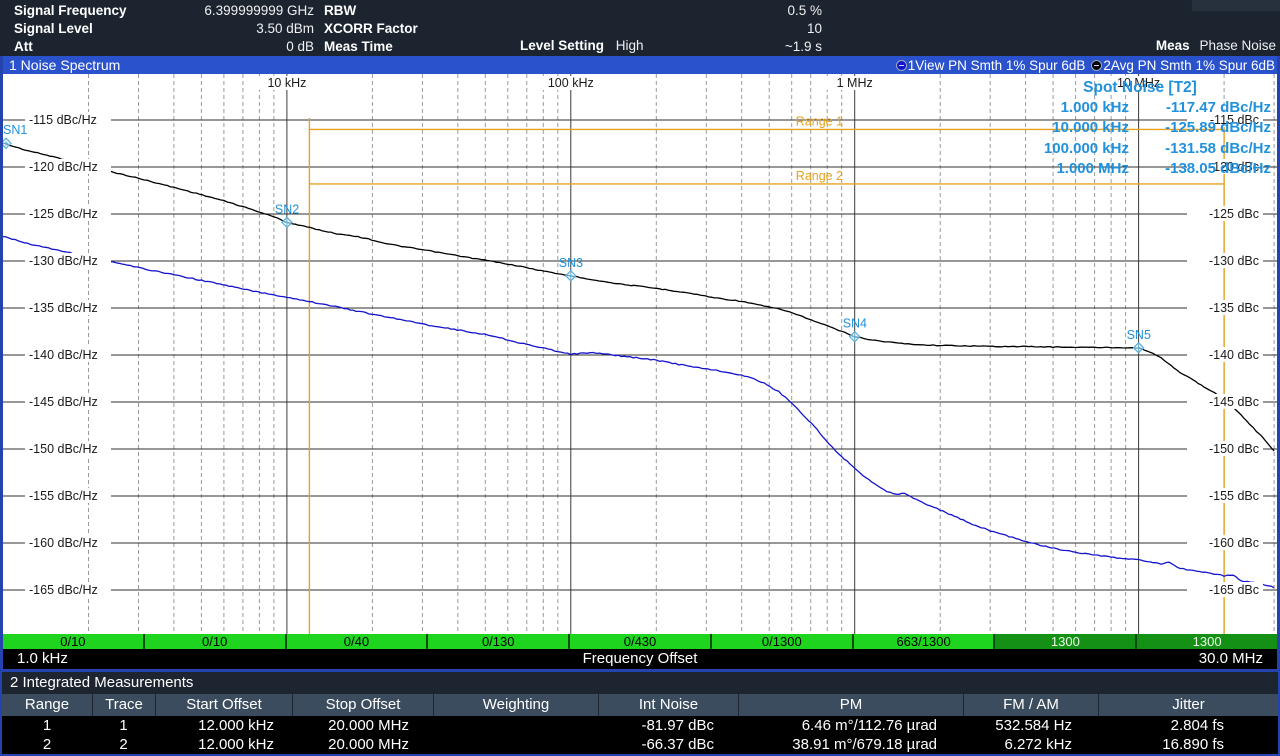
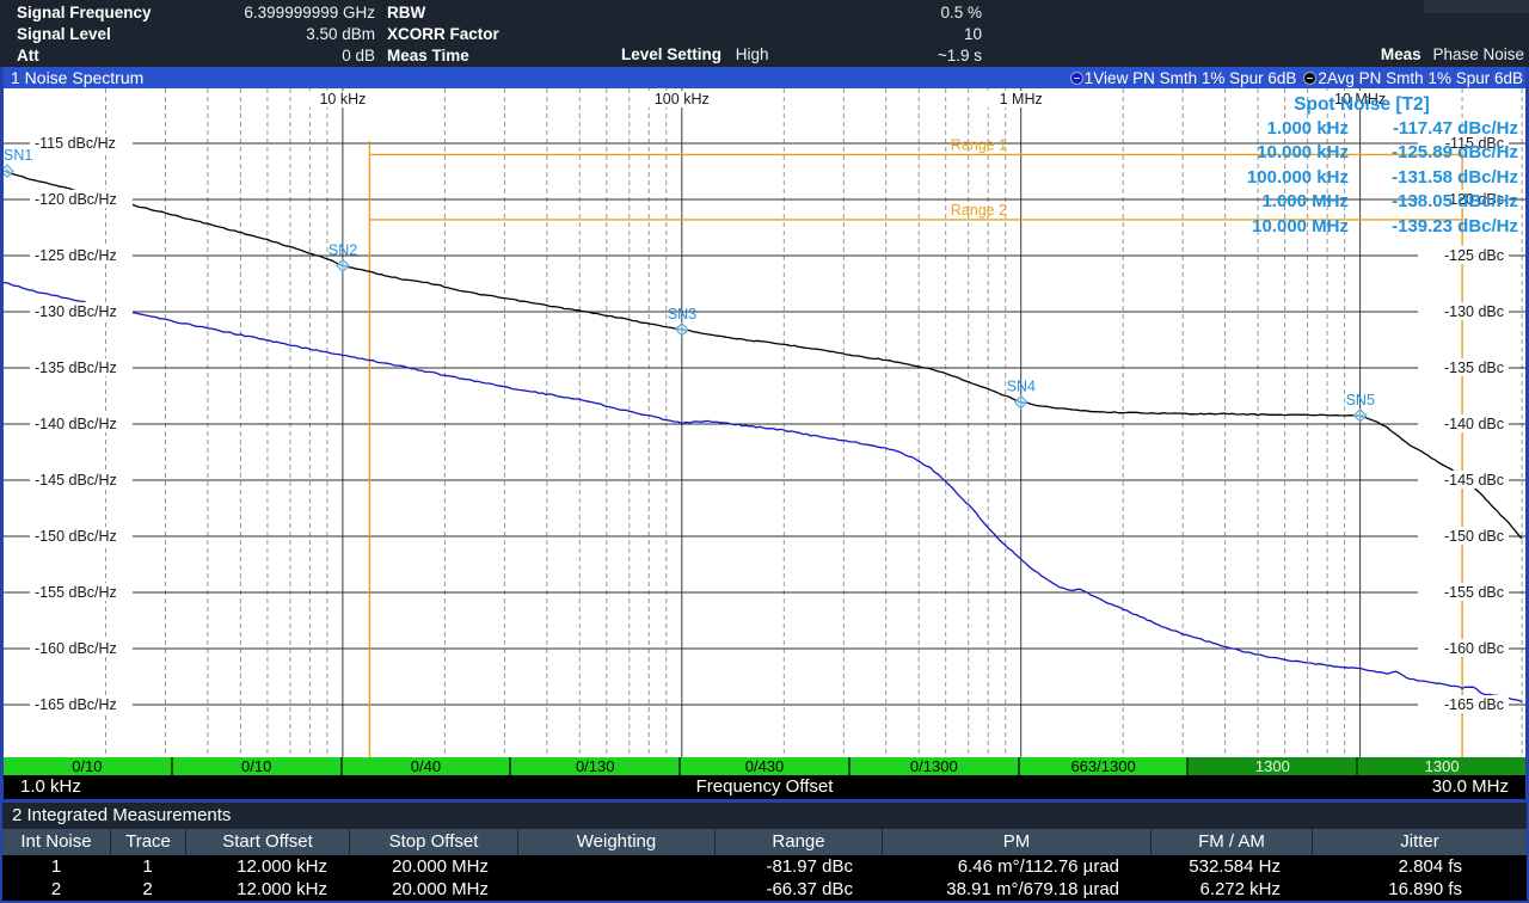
  Signal Frequency
  6.399999999 GHz
  Signal Level
  3.50 dBm
  Att
  0 dB
  RBW
  0.5 %
  XCORR Factor
  10
  Meas Time
  ~1.9 s
  Level Setting High
  Meas Phase Noise
  1 Noise Spectrum
  1
  View PN Smth 1% Spur 6dB
  2
  Avg PN Smth 1% Spur 6dB
  Range 1
  Range 2
  10 kHz
  100 kHz
  1 MHz
  10 MHz
  -115 dBc/Hz
  -115 dBc
  -120 dBc/Hz
  -120 dBc
  -125 dBc/Hz
  -125 dBc
  -130 dBc/Hz
  -130 dBc
  -135 dBc/Hz
  -135 dBc
  -140 dBc/Hz
  -140 dBc
  -145 dBc/Hz
  -145 dBc
  -150 dBc/Hz
  -150 dBc
  -155 dBc/Hz
  -155 dBc
  -160 dBc/Hz
  -160 dBc
  -165 dBc/Hz
  -165 dBc
  SN1
  SN2
  SN3
  SN4
  SN5
  Spot Noise [T2]
  1.000 kHz
  -117.47 dBc/Hz
  10.000 kHz
  -125.89 dBc/Hz
  100.000 kHz
  -131.58 dBc/Hz
  1.000 MHz
  -138.05 dBc/Hz
+ 10.000 MHz
+ -139.23 dBc/Hz
  0/10
  0/10
  0/40
  0/130
  0/430
  0/1300
  663/1300
  1300
  1300
  1.0 kHz
  Frequency Offset
  30.0 MHz
  2 Integrated Measurements
- Range
+ Int Noise
  Trace
  Start Offset
  Stop Offset
  Weighting
- Int Noise
+ Range
  PM
  FM / AM
  Jitter
  1
  1
  12.000 kHz
  20.000 MHz
  -81.97 dBc
  6.46 m°/112.76 µrad
  532.584 Hz
  2.804 fs
  2
  2
  12.000 kHz
  20.000 MHz
  -66.37 dBc
  38.91 m°/679.18 µrad
  6.272 kHz
  16.890 fs
